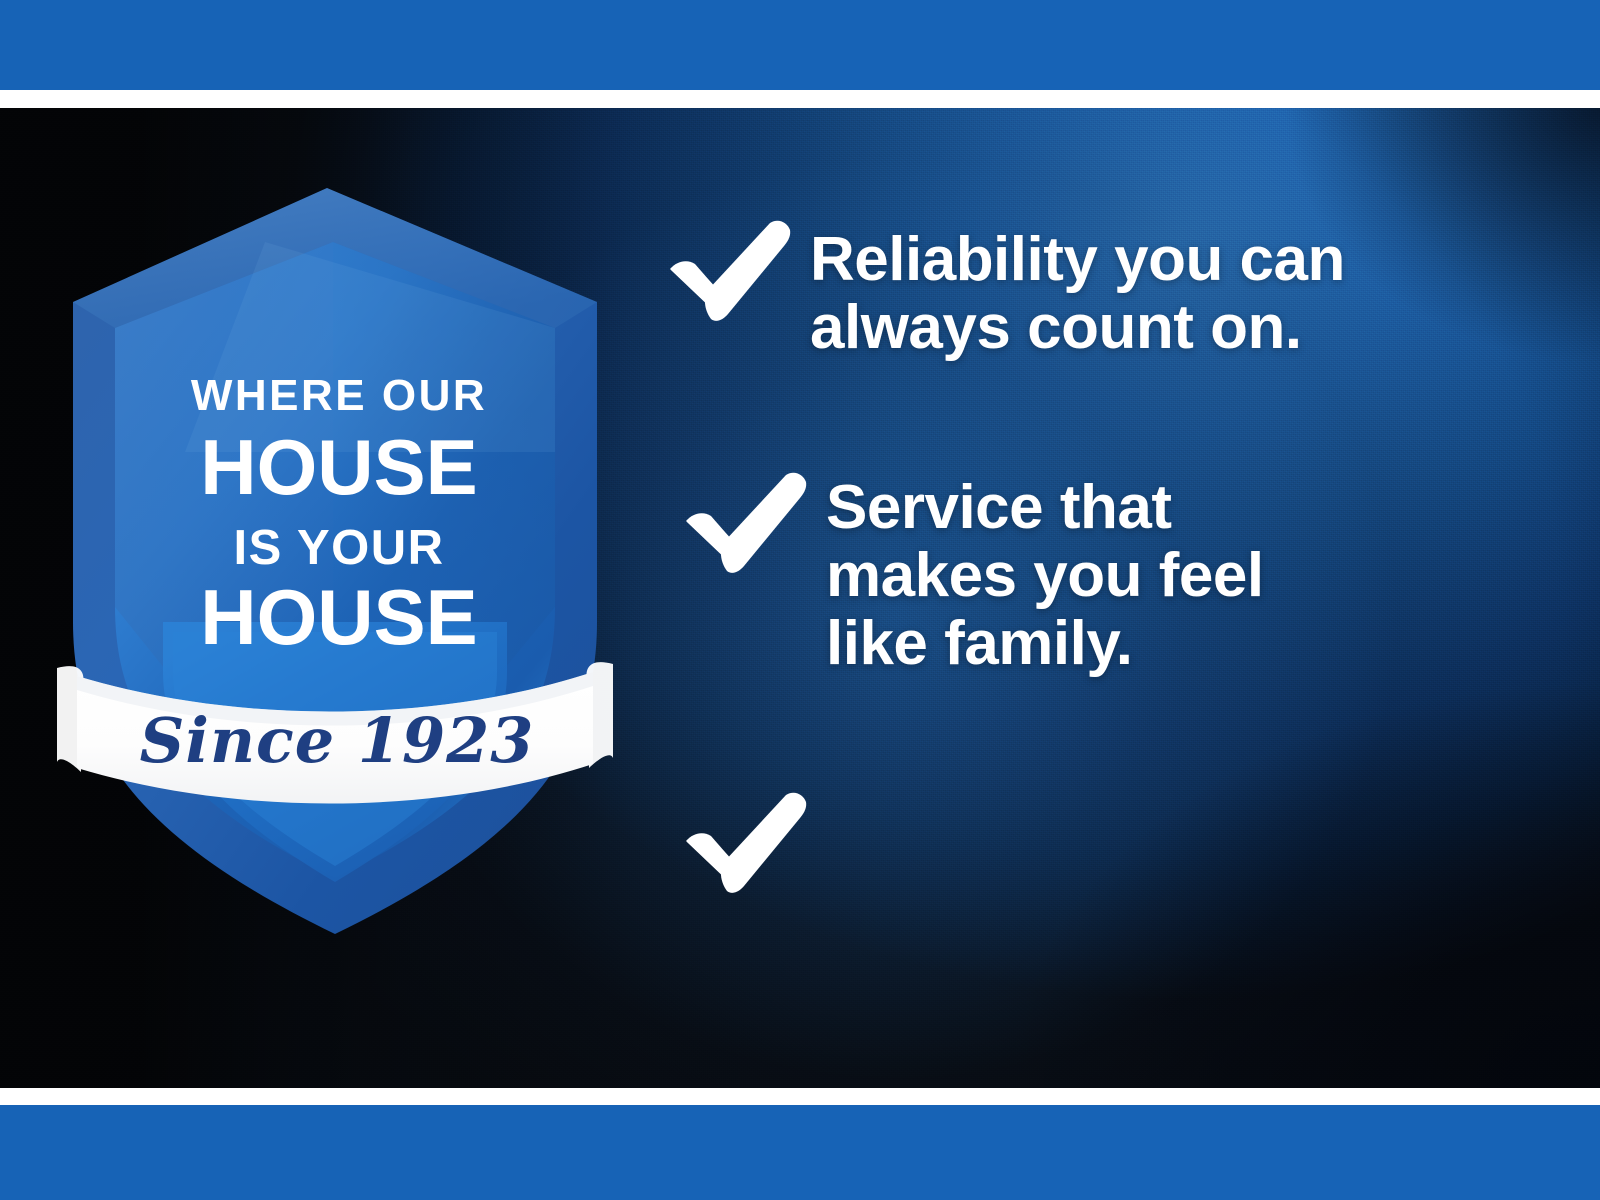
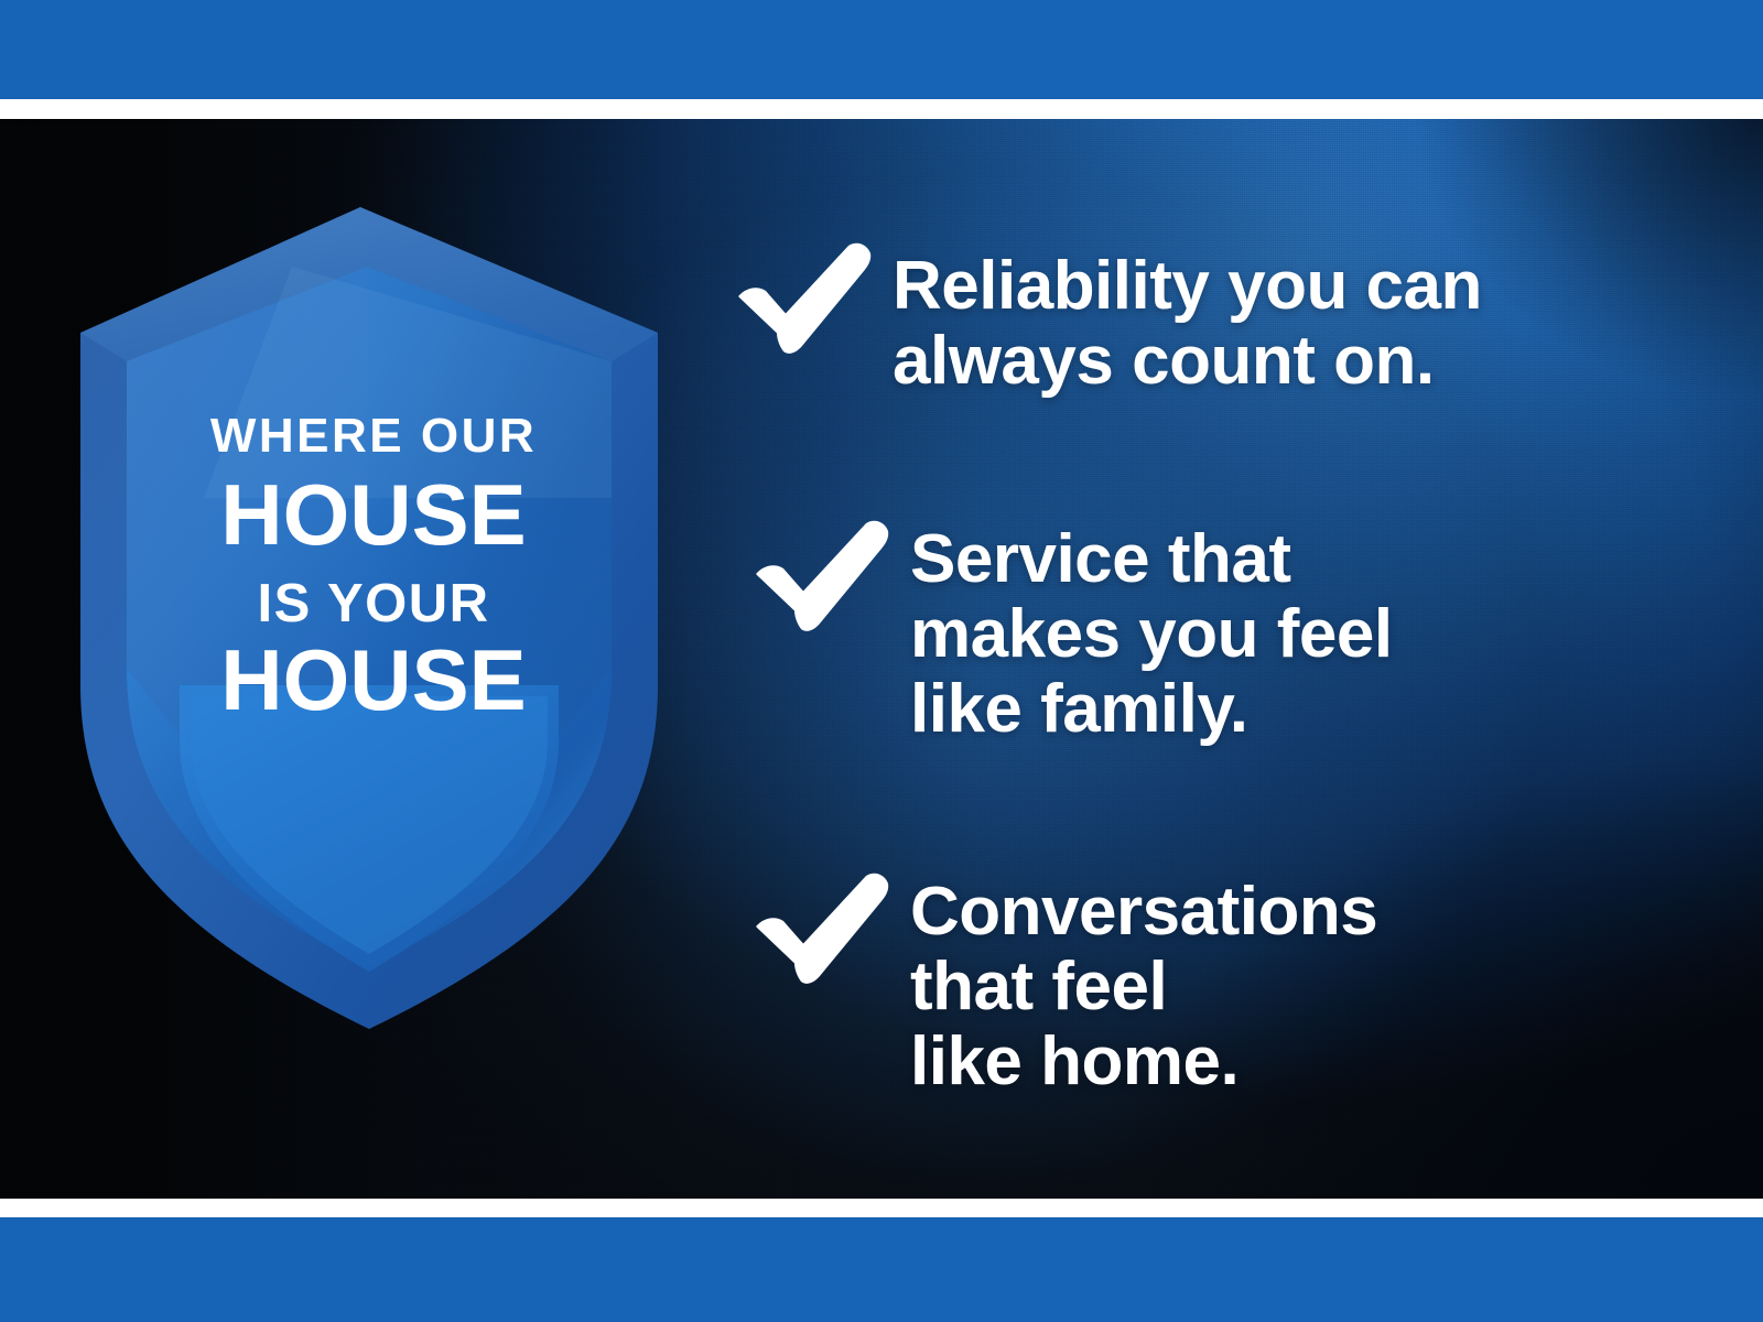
  WHERE OUR
  HOUSE
  IS YOUR
  HOUSE
- Since 1923
  Reliability you can
  always count on.
  Service that
  makes you feel
  like family.
+ Conversations
+ that feel
+ like home.
